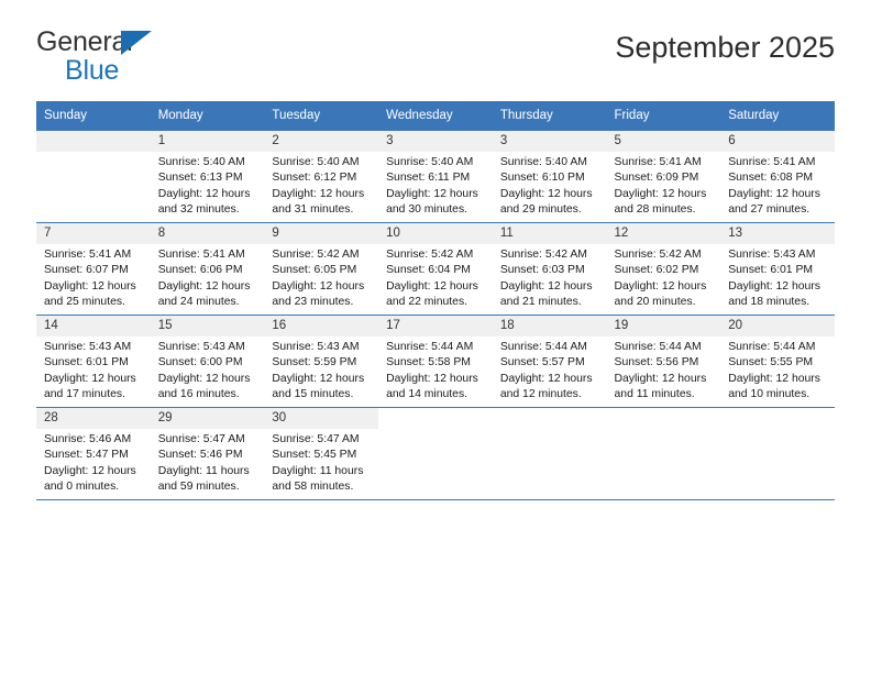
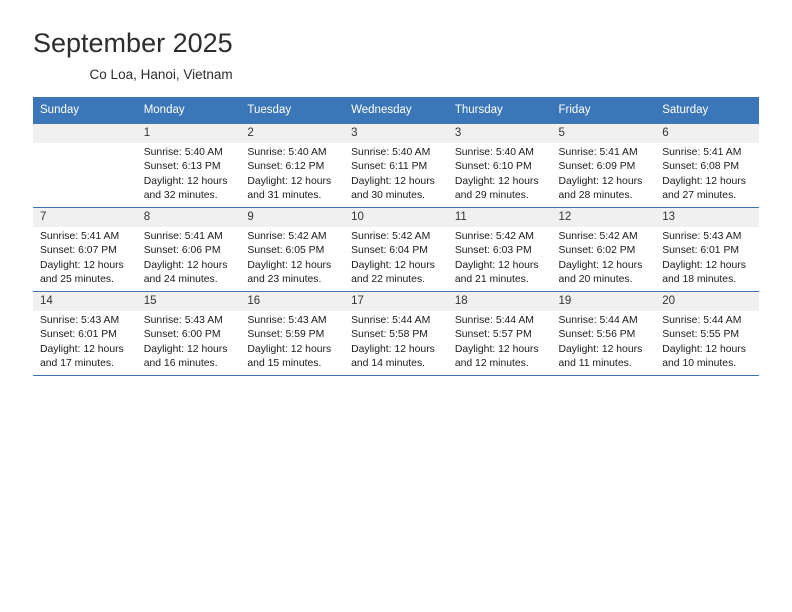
- General
- Blue
  September 2025
+ Co Loa, Hanoi, Vietnam
  Sunday	Monday	Tuesday	Wednesday	Thursday	Friday	Saturday
  	1Sunrise: 5:40 AMSunset: 6:13 PMDaylight: 12 hoursand 32 minutes.	2Sunrise: 5:40 AMSunset: 6:12 PMDaylight: 12 hoursand 31 minutes.	3Sunrise: 5:40 AMSunset: 6:11 PMDaylight: 12 hoursand 30 minutes.	3Sunrise: 5:40 AMSunset: 6:10 PMDaylight: 12 hoursand 29 minutes.	5Sunrise: 5:41 AMSunset: 6:09 PMDaylight: 12 hoursand 28 minutes.	6Sunrise: 5:41 AMSunset: 6:08 PMDaylight: 12 hoursand 27 minutes.
  7Sunrise: 5:41 AMSunset: 6:07 PMDaylight: 12 hoursand 25 minutes.	8Sunrise: 5:41 AMSunset: 6:06 PMDaylight: 12 hoursand 24 minutes.	9Sunrise: 5:42 AMSunset: 6:05 PMDaylight: 12 hoursand 23 minutes.	10Sunrise: 5:42 AMSunset: 6:04 PMDaylight: 12 hoursand 22 minutes.	11Sunrise: 5:42 AMSunset: 6:03 PMDaylight: 12 hoursand 21 minutes.	12Sunrise: 5:42 AMSunset: 6:02 PMDaylight: 12 hoursand 20 minutes.	13Sunrise: 5:43 AMSunset: 6:01 PMDaylight: 12 hoursand 18 minutes.
  14Sunrise: 5:43 AMSunset: 6:01 PMDaylight: 12 hoursand 17 minutes.	15Sunrise: 5:43 AMSunset: 6:00 PMDaylight: 12 hoursand 16 minutes.	16Sunrise: 5:43 AMSunset: 5:59 PMDaylight: 12 hoursand 15 minutes.	17Sunrise: 5:44 AMSunset: 5:58 PMDaylight: 12 hoursand 14 minutes.	18Sunrise: 5:44 AMSunset: 5:57 PMDaylight: 12 hoursand 12 minutes.	19Sunrise: 5:44 AMSunset: 5:56 PMDaylight: 12 hoursand 11 minutes.	20Sunrise: 5:44 AMSunset: 5:55 PMDaylight: 12 hoursand 10 minutes.
- 28Sunrise: 5:46 AMSunset: 5:47 PMDaylight: 12 hoursand 0 minutes.	29Sunrise: 5:47 AMSunset: 5:46 PMDaylight: 11 hoursand 59 minutes.	30Sunrise: 5:47 AMSunset: 5:45 PMDaylight: 11 hoursand 58 minutes.
